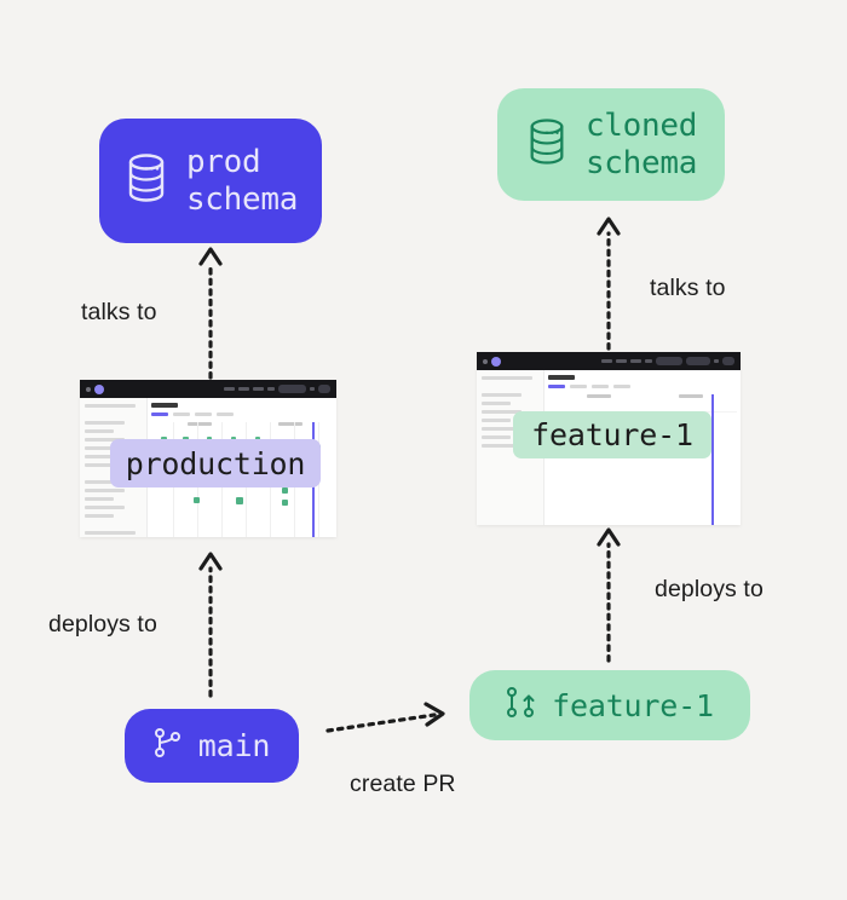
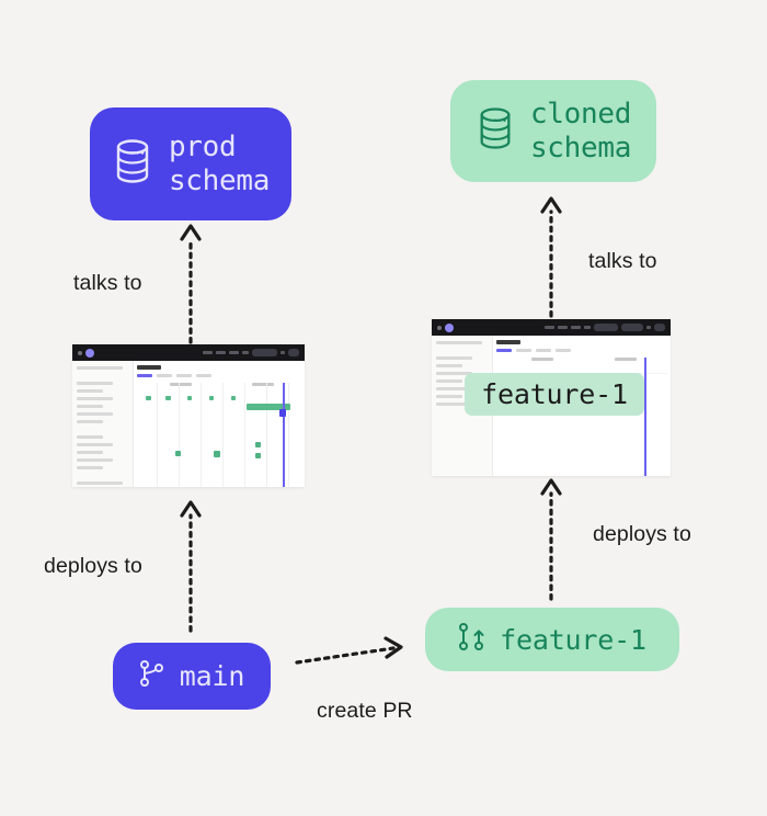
  prod
  schema
  cloned
  schema
  main
  feature-1
- production
  feature-1
  talks to
  talks to
  deploys to
  deploys to
  create PR
